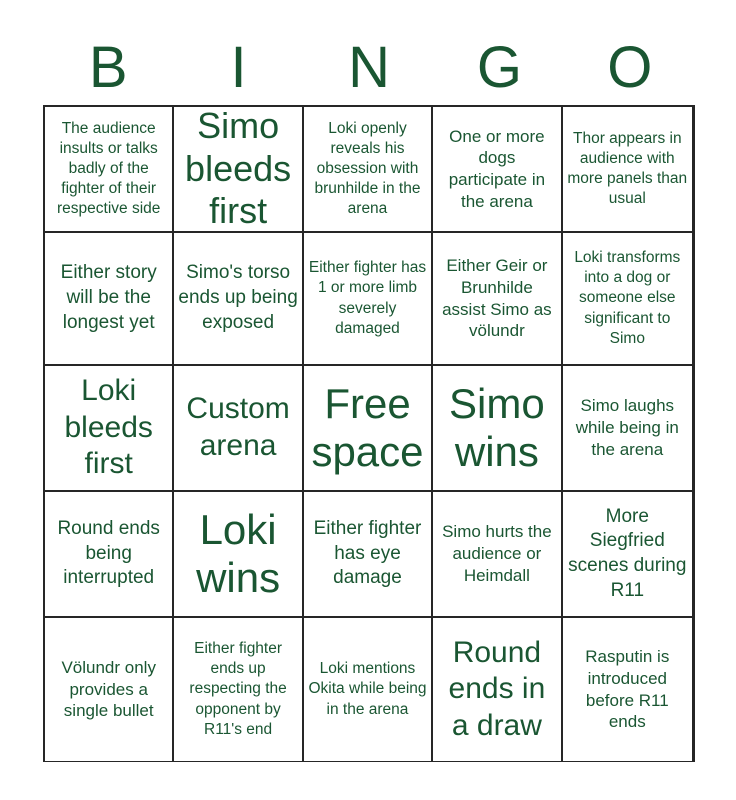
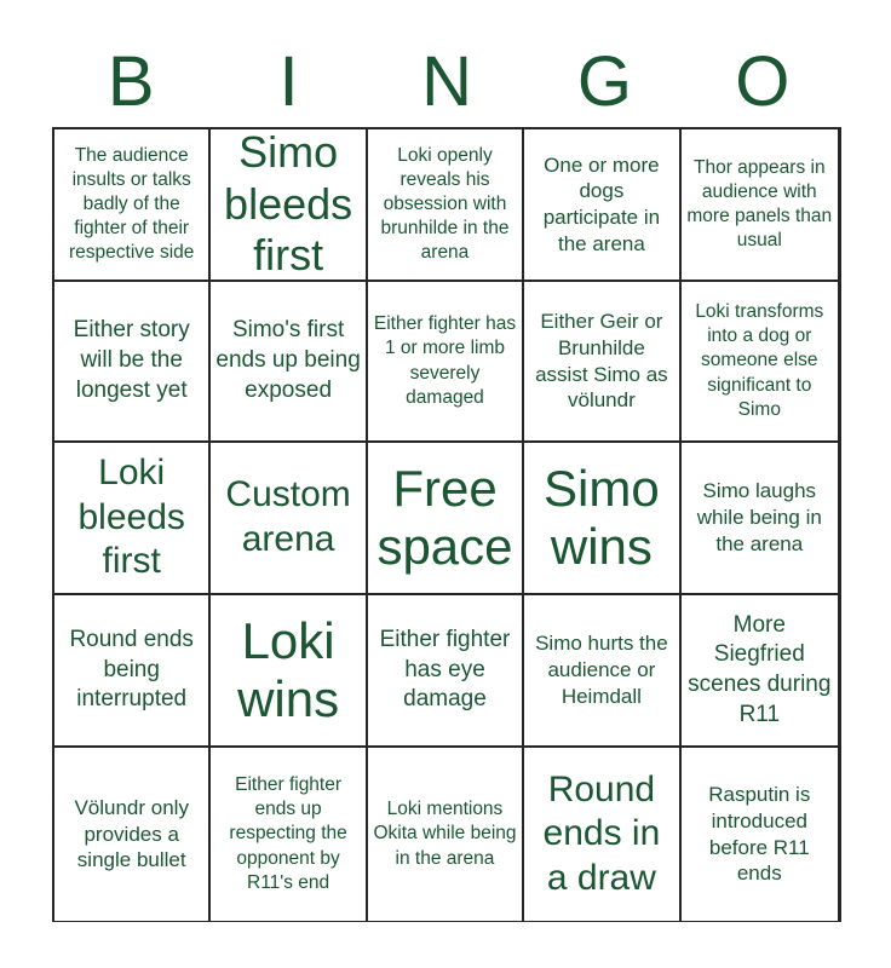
  B
  I
  N
  G
  O
  The audience insults or talks badly of the fighter of their respective side
  Simo bleeds first
  Loki openly reveals his obsession with brunhilde in the arena
  One or more dogs participate in the arena
  Thor appears in audience with more panels than usual
  Either story will be the longest yet
- Simo's torso ends up being exposed
+ Simo's first ends up being exposed
  Either fighter has 1 or more limb severely damaged
  Either Geir or Brunhilde assist Simo as völundr
  Loki transforms into a dog or someone else significant to Simo
  Loki bleeds first
  Custom arena
  Free space
  Simo wins
  Simo laughs while being in the arena
  Round ends being interrupted
  Loki wins
  Either fighter has eye damage
  Simo hurts the audience or Heimdall
  More Siegfried scenes during R11
  Völundr only provides a single bullet
  Either fighter ends up respecting the opponent by R11's end
  Loki mentions Okita while being in the arena
  Round ends in a draw
  Rasputin is introduced before R11 ends
